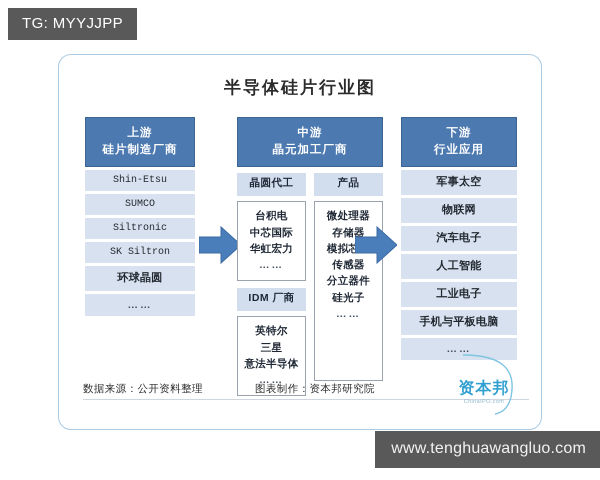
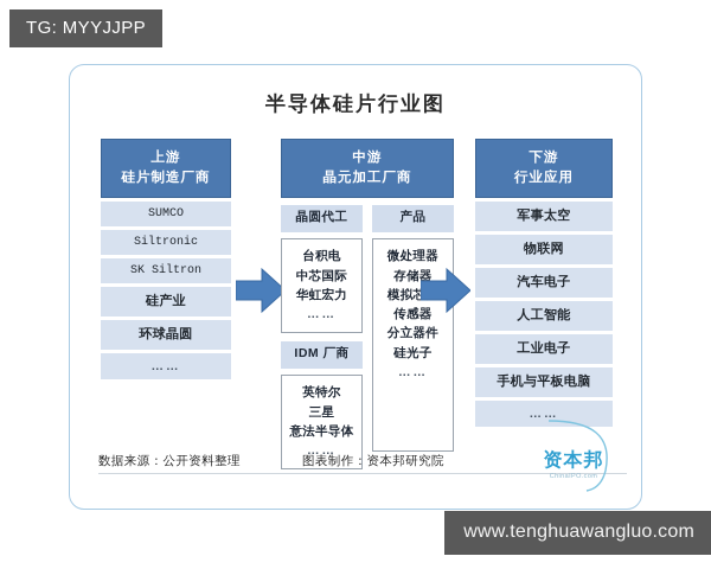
  TG: MYYJJPP
  半导体硅片行业图
  上游
  硅片制造厂商
- Shin-Etsu
  SUMCO
  Siltronic
  SK Siltron
+ 硅产业
  环球晶圆
  ……
  中游
  晶元加工厂商
  晶圆代工
  台积电
  中芯国际
  华虹宏力
  ……
  IDM 厂商
  英特尔
  三星
  意法半导体
  ……
  产品
  微处理器
  存储器
  模拟芯
  传感器
  分立器件
  硅光子
  ……
  下游
  行业应用
  军事太空
  物联网
  汽车电子
  人工智能
  工业电子
  手机与平板电脑
  ……
  数据来源：公开资料整理
  图表制作：资本邦研究院
  资本邦
  www.tenghuawangluo.com
